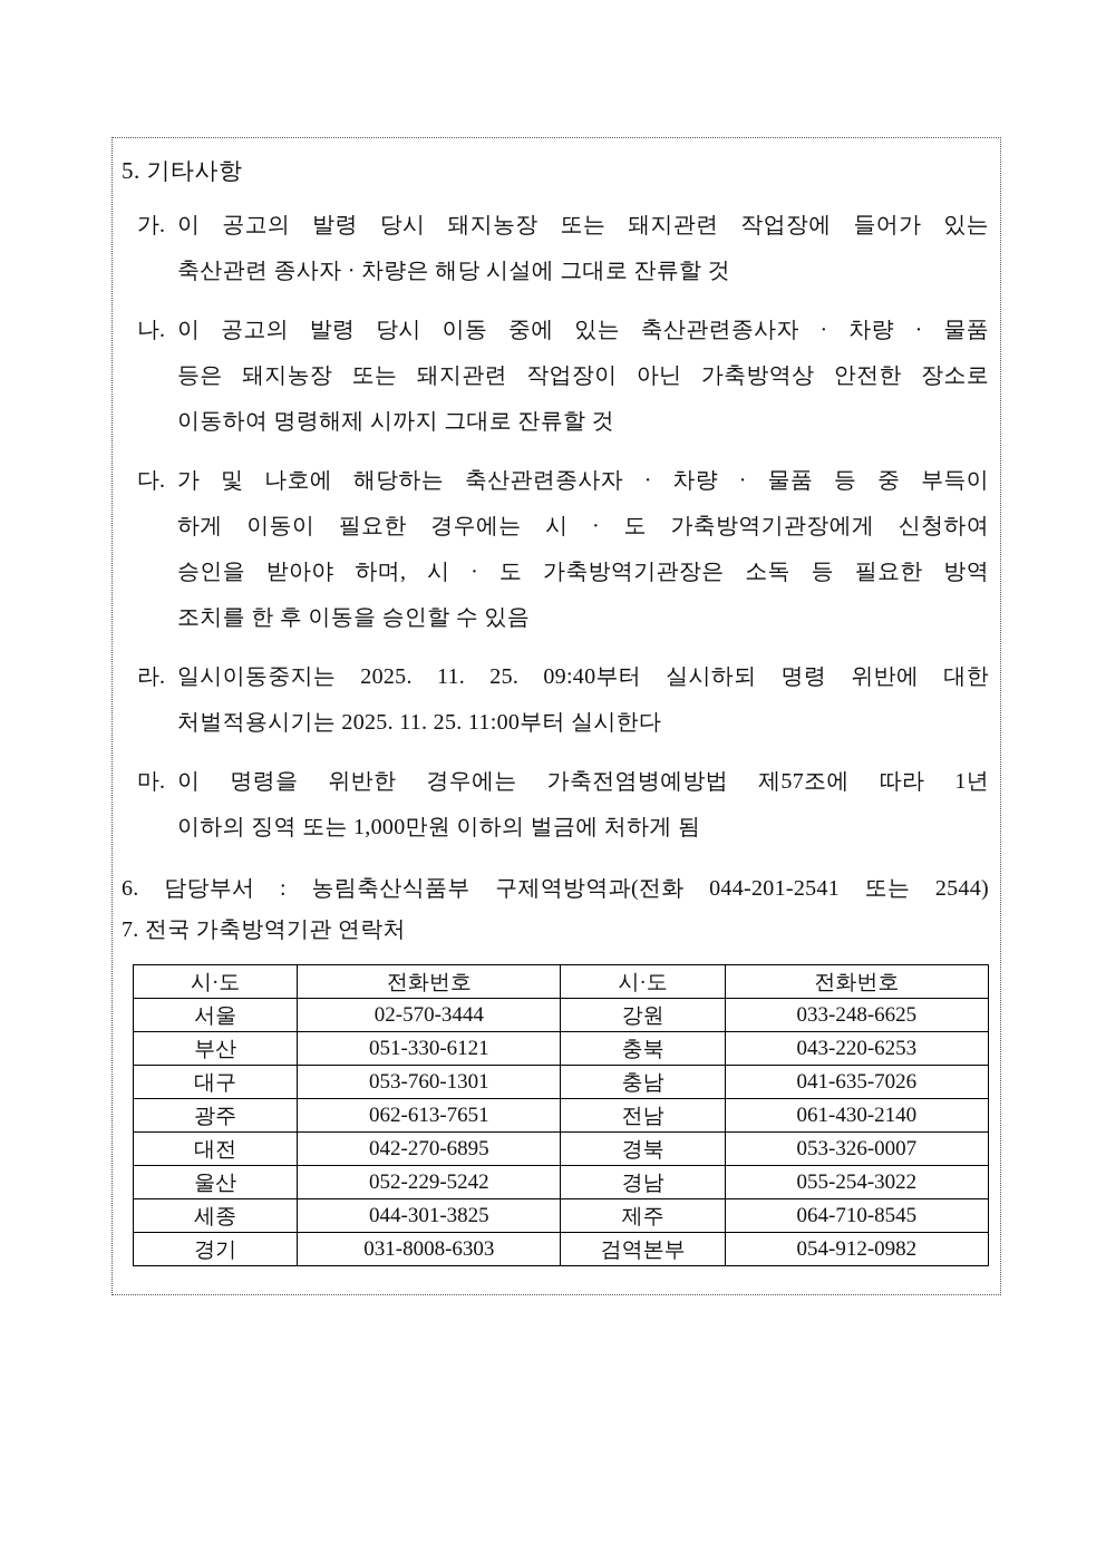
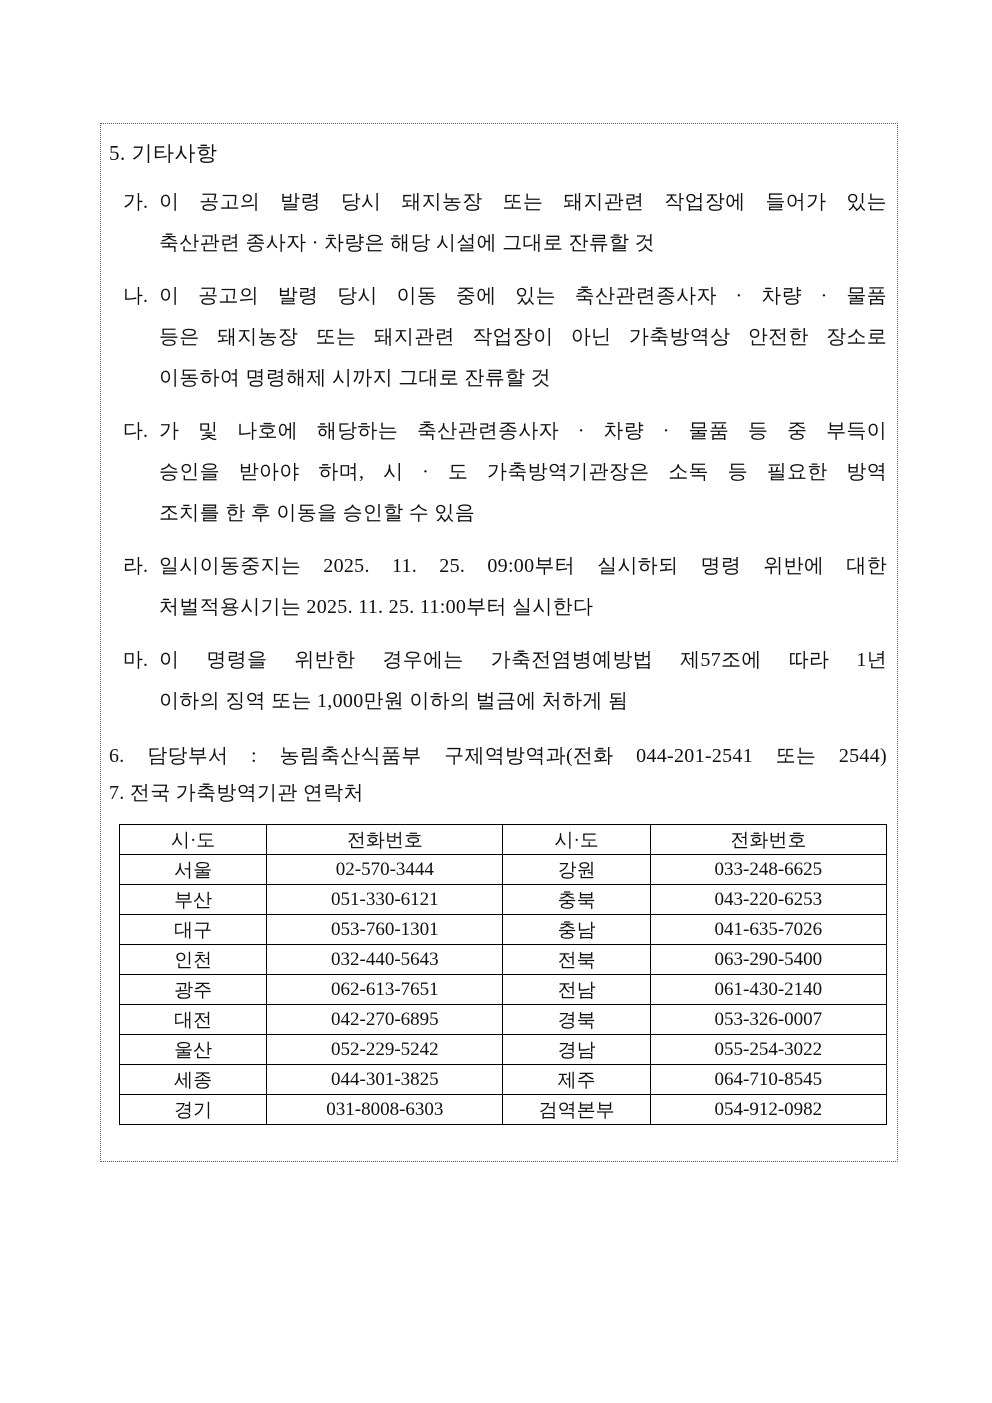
  5. 기타사항
  가.
  이 공고의 발령 당시 돼지농장 또는 돼지관련 작업장에 들어가 있는
  축산관련 종사자 · 차량은 해당 시설에 그대로 잔류할 것
  나.
  이 공고의 발령 당시 이동 중에 있는 축산관련종사자 · 차량 · 물품
  등은 돼지농장 또는 돼지관련 작업장이 아닌 가축방역상 안전한 장소로
  이동하여 명령해제 시까지 그대로 잔류할 것
  다.
  가 및 나호에 해당하는 축산관련종사자 · 차량 · 물품 등 중 부득이
- 하게 이동이 필요한 경우에는 시 · 도 가축방역기관장에게 신청하여
  승인을 받아야 하며, 시 · 도 가축방역기관장은 소독 등 필요한 방역
  조치를 한 후 이동을 승인할 수 있음
  라.
- 일시이동중지는 2025. 11. 25. 09:40부터 실시하되 명령 위반에 대한
+ 일시이동중지는 2025. 11. 25. 09:00부터 실시하되 명령 위반에 대한
  처벌적용시기는 2025. 11. 25. 11:00부터 실시한다
  마.
  이 명령을 위반한 경우에는 가축전염병예방법 제57조에 따라 1년
  이하의 징역 또는 1,000만원 이하의 벌금에 처하게 됨
  6. 담당부서 : 농림축산식품부 구제역방역과(전화 044-201-2541 또는 2544)
  7. 전국 가축방역기관 연락처
  시·도	전화번호	시·도	전화번호
  서울	02-570-3444	강원	033-248-6625
  부산	051-330-6121	충북	043-220-6253
  대구	053-760-1301	충남	041-635-7026
+ 인천	032-440-5643	전북	063-290-5400
  광주	062-613-7651	전남	061-430-2140
  대전	042-270-6895	경북	053-326-0007
  울산	052-229-5242	경남	055-254-3022
  세종	044-301-3825	제주	064-710-8545
  경기	031-8008-6303	검역본부	054-912-0982
